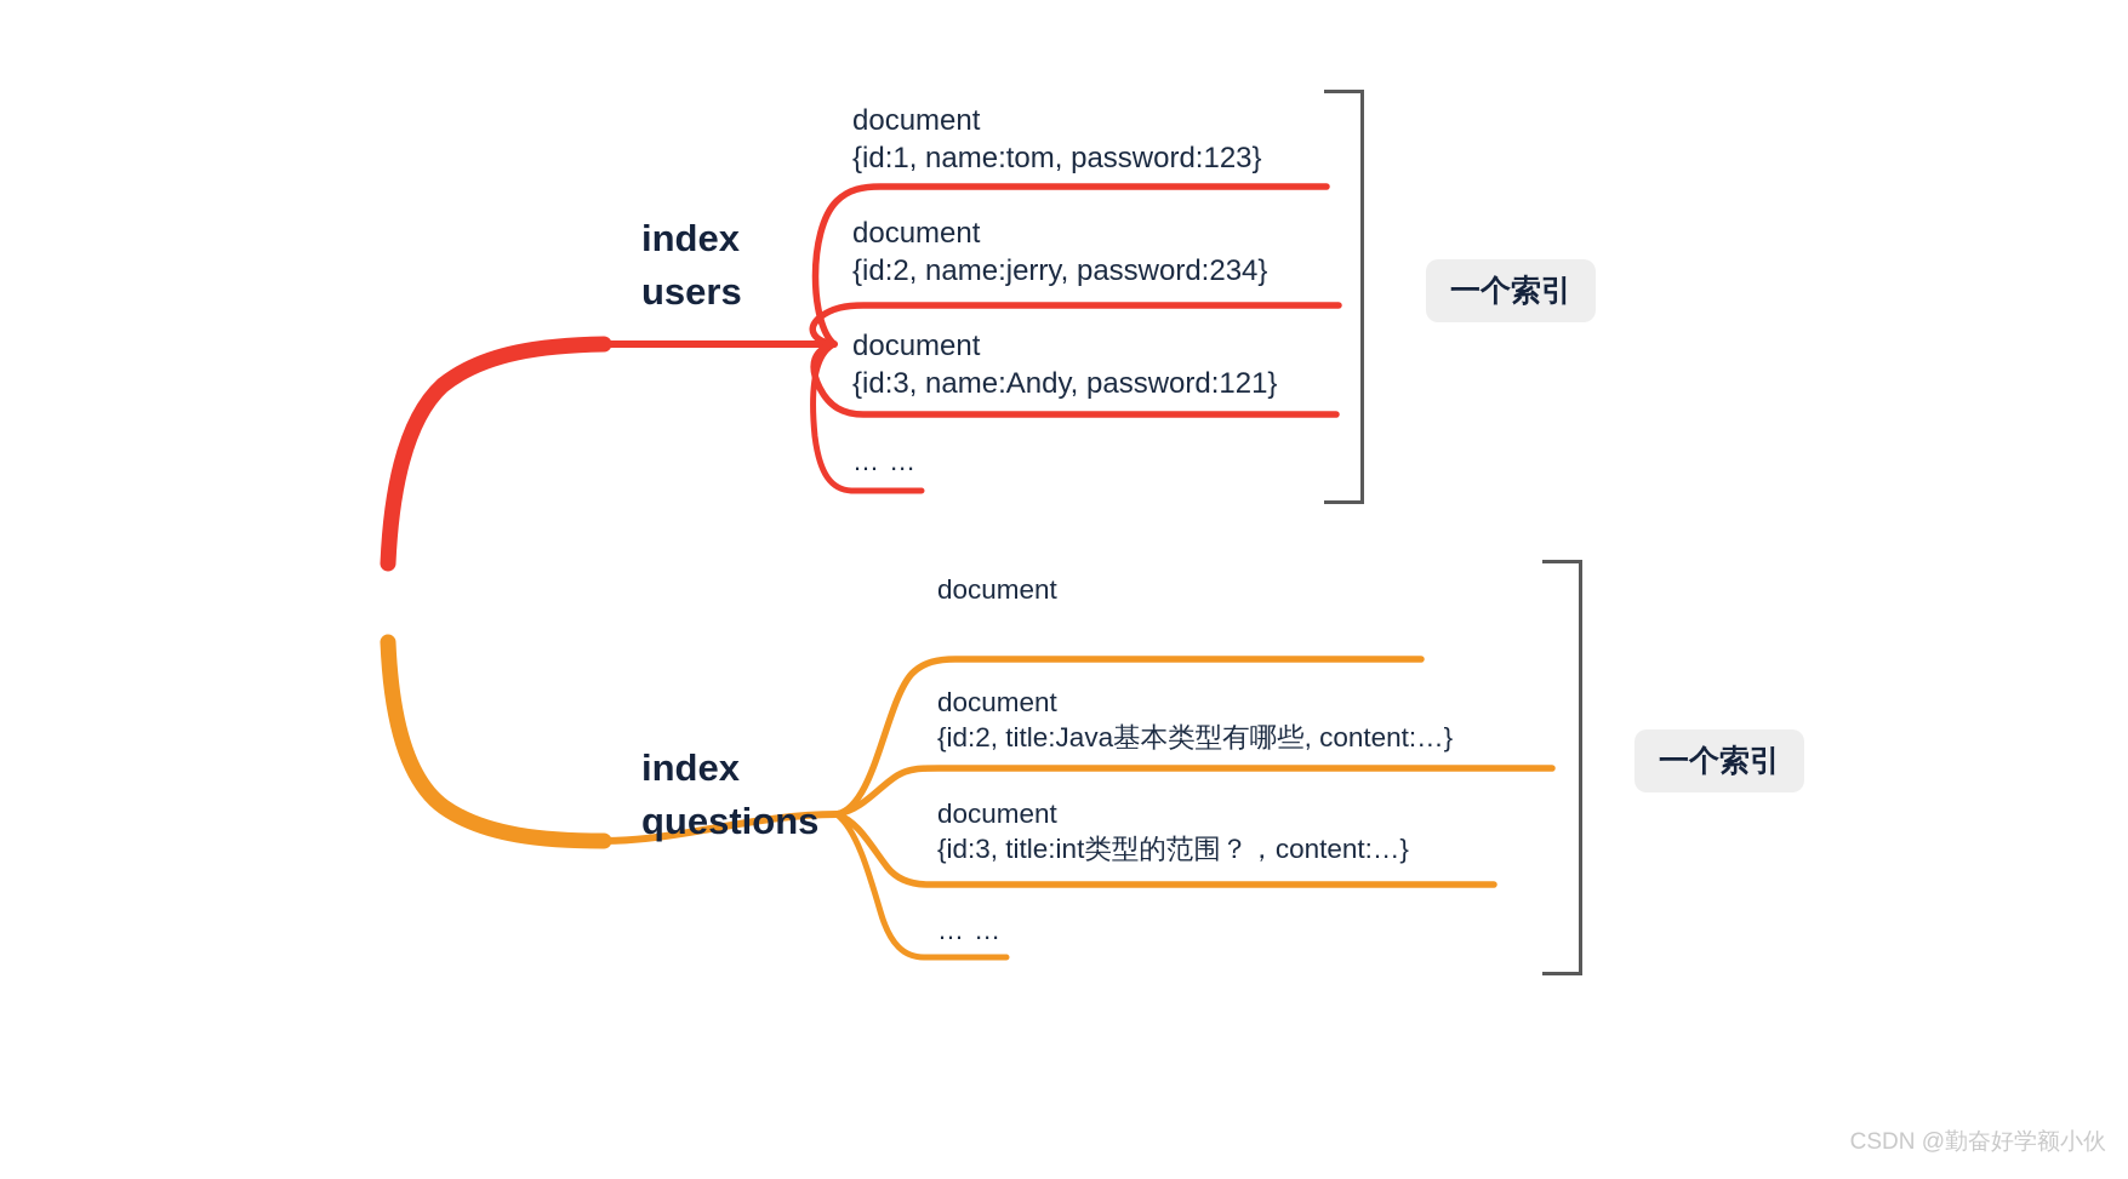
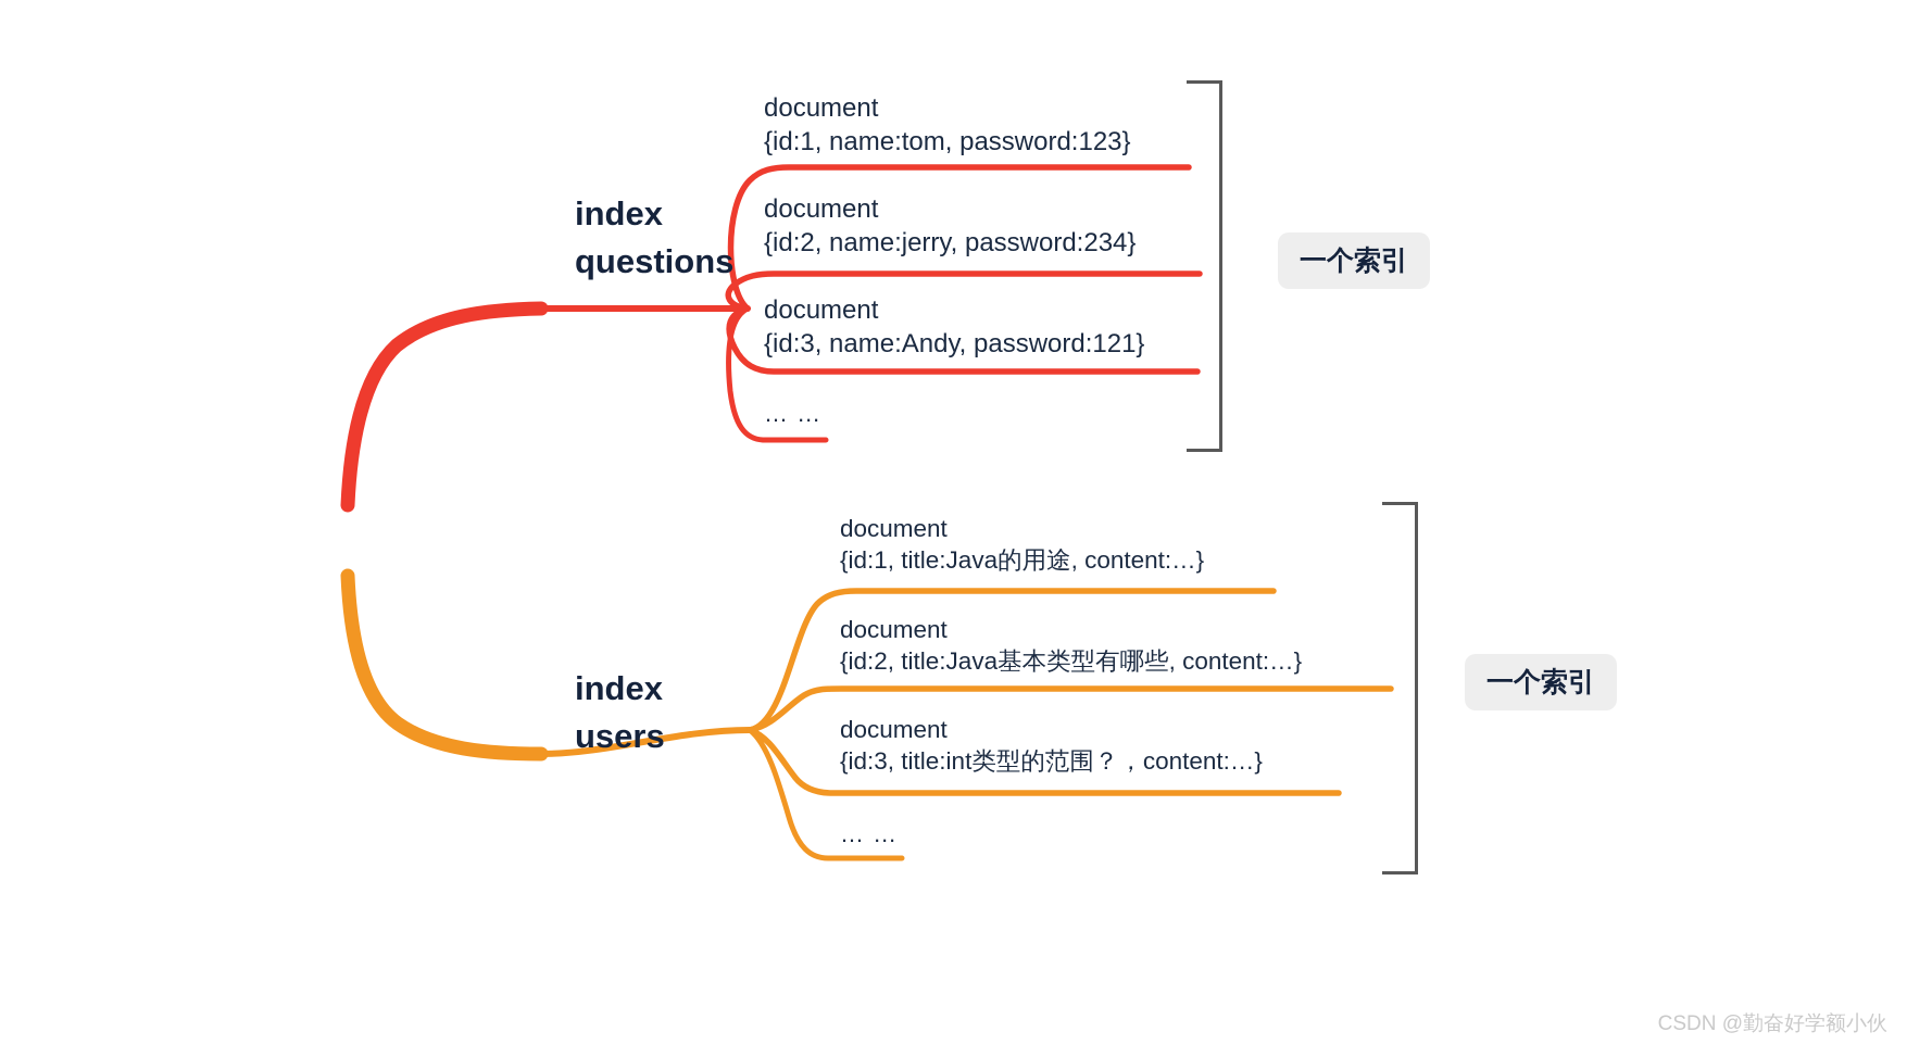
  index
- users
+ questions
  index
- questions
+ users
  document
  {id:1, name:tom, password:123}
  document
  {id:2, name:jerry, password:234}
  document
  {id:3, name:Andy, password:121}
  … …
  document
+ {id:1, title:Java的用途, content:…}
  document
  {id:2, title:Java基本类型有哪些, content:…}
  document
  {id:3, title:int类型的范围？，content:…}
  … …
  一个索引
  一个索引
  CSDN @勤奋好学额小伙
